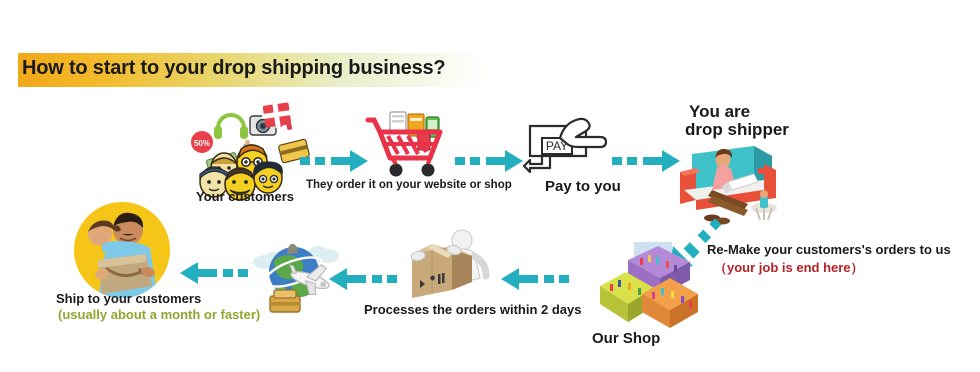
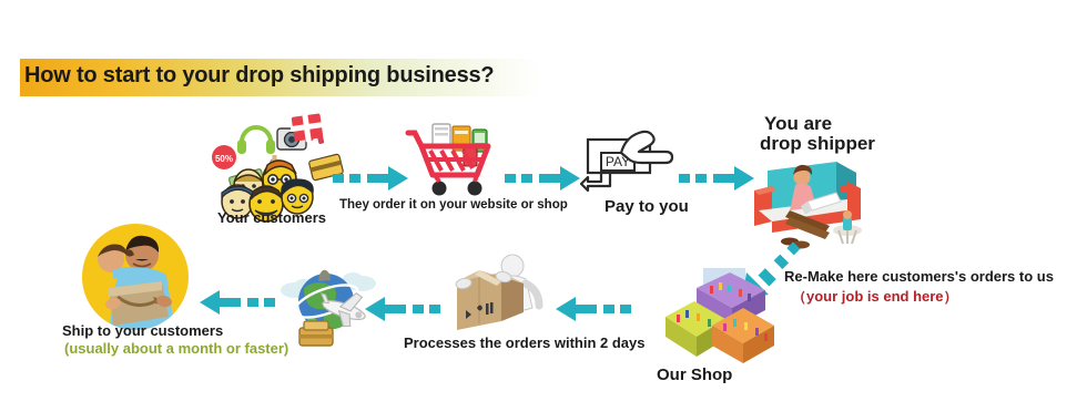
  How to start to your drop shipping business?
  50%
  Your customers
  They order it on your website or shop
  PAY
  Pay to you
  You are
  drop shipper
- Re-Make your customers's orders to us
+ Re-Make here customers's orders to us
  （your job is end here）
  Our Shop
  Processes the orders within 2 days
  Ship to your customers
  (usually about a month or faster)
